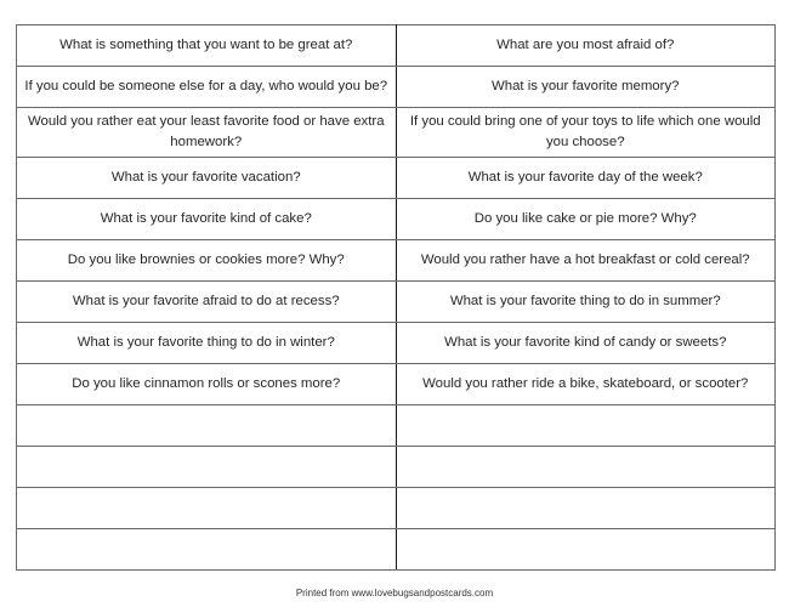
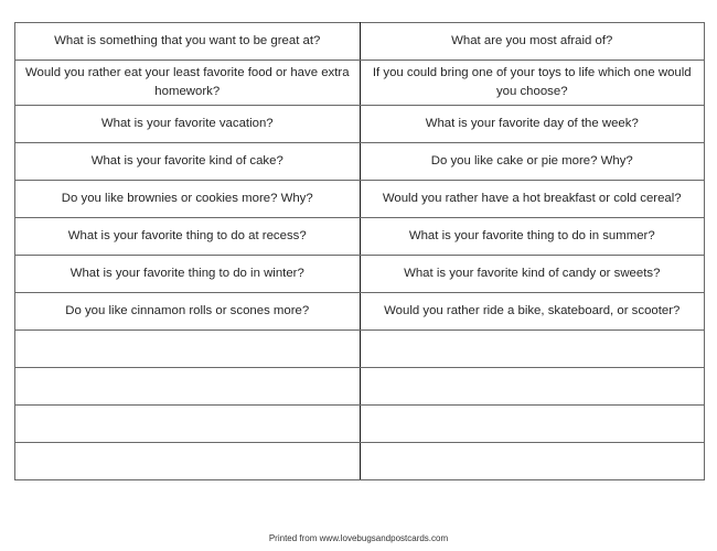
  What is something that you want to be great at?	What are you most afraid of?
- If you could be someone else for a day, who would you be?	What is your favorite memory?
  Would you rather eat your least favorite food or have extra homework?	If you could bring one of your toys to life which one would you choose?
  What is your favorite vacation?	What is your favorite day of the week?
  What is your favorite kind of cake?	Do you like cake or pie more? Why?
  Do you like brownies or cookies more? Why?	Would you rather have a hot breakfast or cold cereal?
- What is your favorite afraid to do at recess?	What is your favorite thing to do in summer?
+ What is your favorite thing to do at recess?	What is your favorite thing to do in summer?
  What is your favorite thing to do in winter?	What is your favorite kind of candy or sweets?
  Do you like cinnamon rolls or scones more?	Would you rather ride a bike, skateboard, or scooter?
  Printed from www.lovebugsandpostcards.com
